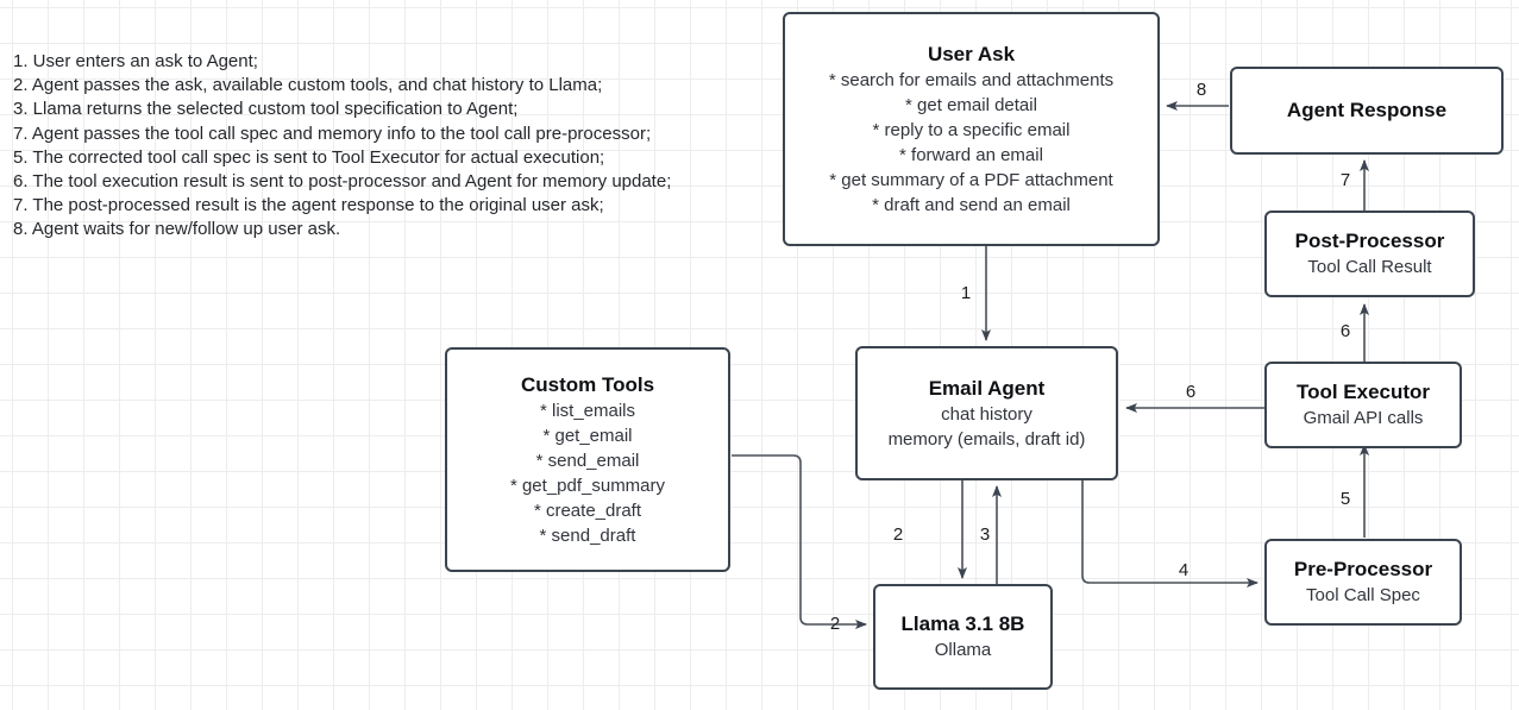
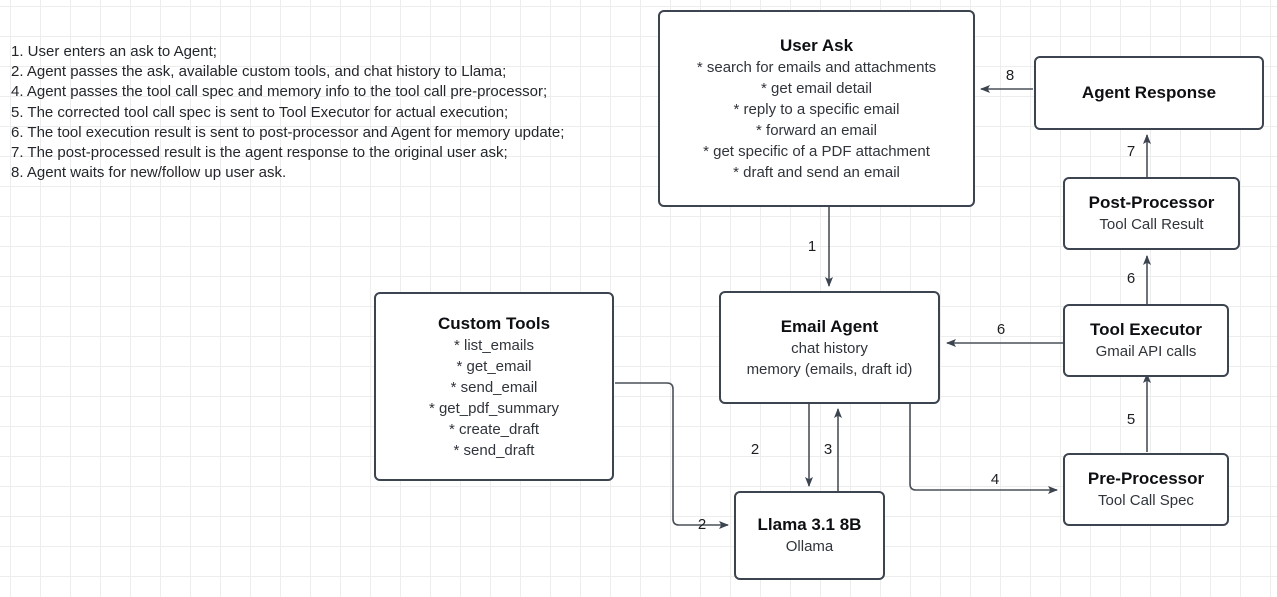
  1. User enters an ask to Agent;
  2. Agent passes the ask, available custom tools, and chat history to Llama;
- 3. Llama returns the selected custom tool specification to Agent;
- 7. Agent passes the tool call spec and memory info to the tool call pre-processor;
+ 4. Agent passes the tool call spec and memory info to the tool call pre-processor;
  5. The corrected tool call spec is sent to Tool Executor for actual execution;
  6. The tool execution result is sent to post-processor and Agent for memory update;
  7. The post-processed result is the agent response to the original user ask;
  8. Agent waits for new/follow up user ask.
  User Ask
  * search for emails and attachments
  * get email detail
  * reply to a specific email
  * forward an email
- * get summary of a PDF attachment
+ * get specific of a PDF attachment
  * draft and send an email
  Agent Response
  Post-Processor
  Tool Call Result
  Tool Executor
  Gmail API calls
  Pre-Processor
  Tool Call Spec
  Email Agent
  chat history
  memory (emails, draft id)
  Custom Tools
  * list_emails
  * get_email
  * send_email
  * get_pdf_summary
  * create_draft
  * send_draft
  Llama 3.1 8B
  Ollama
  1
  2
  3
  2
  4
  5
  6
  6
  7
  8
